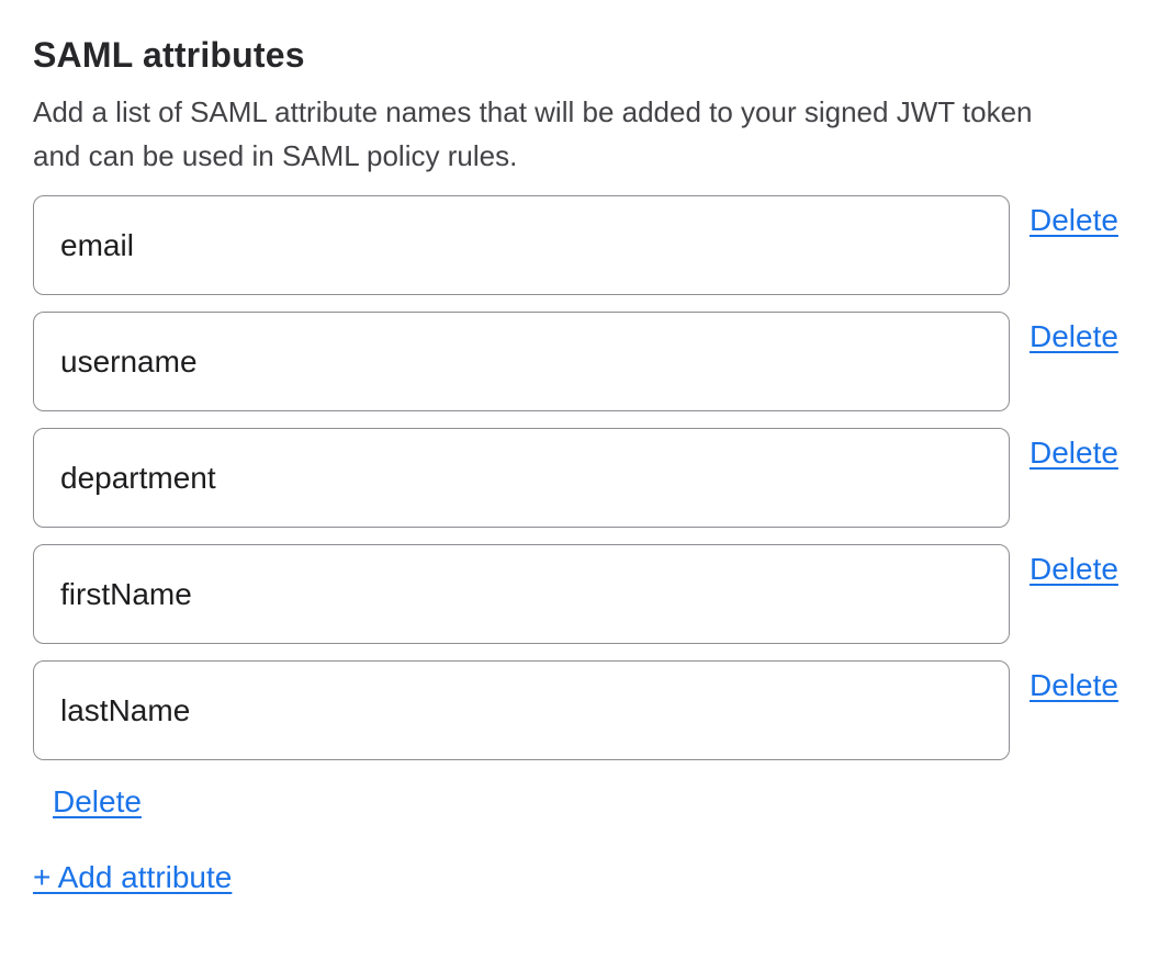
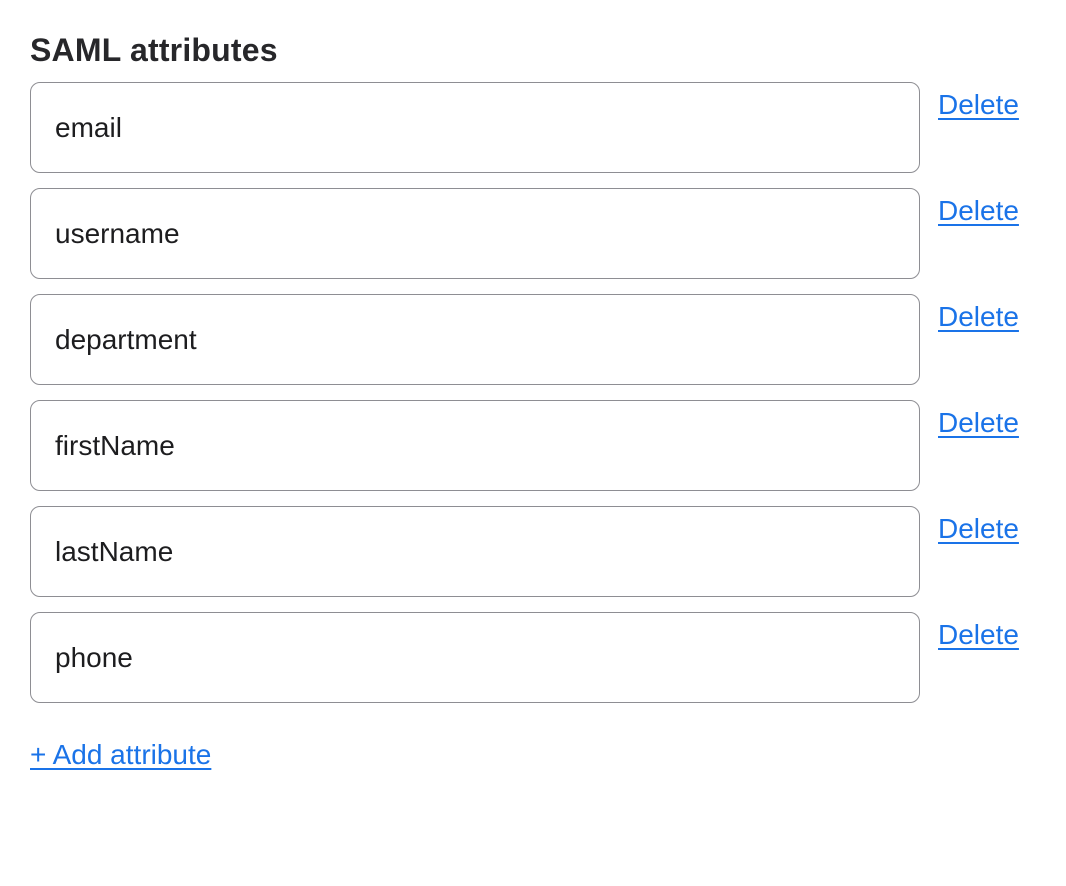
  SAML attributes
- Add a list of SAML attribute names that will be added to your signed JWT token
- and can be used in SAML policy rules.
  email
  Delete
  username
  Delete
  department
  Delete
  firstName
  Delete
  lastName
  Delete
+ phone
  Delete
  + Add attribute
